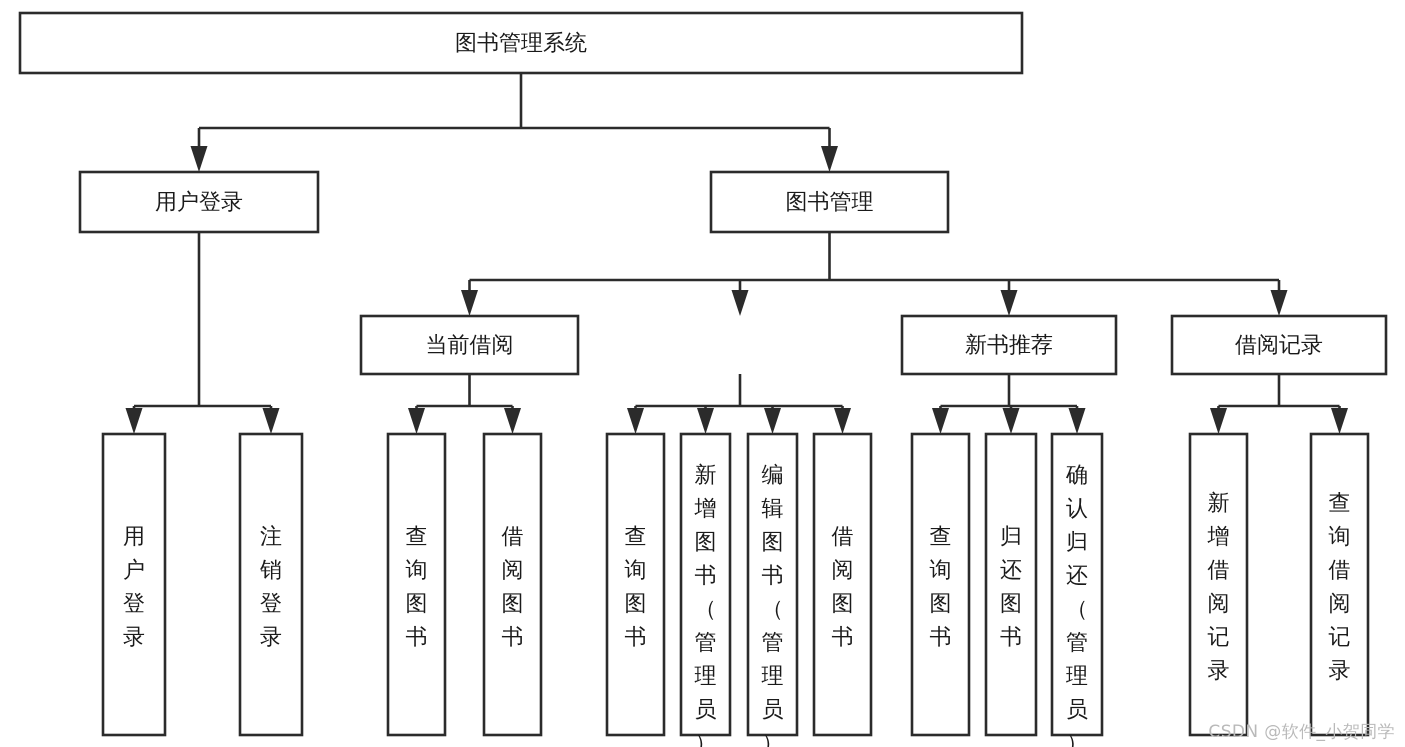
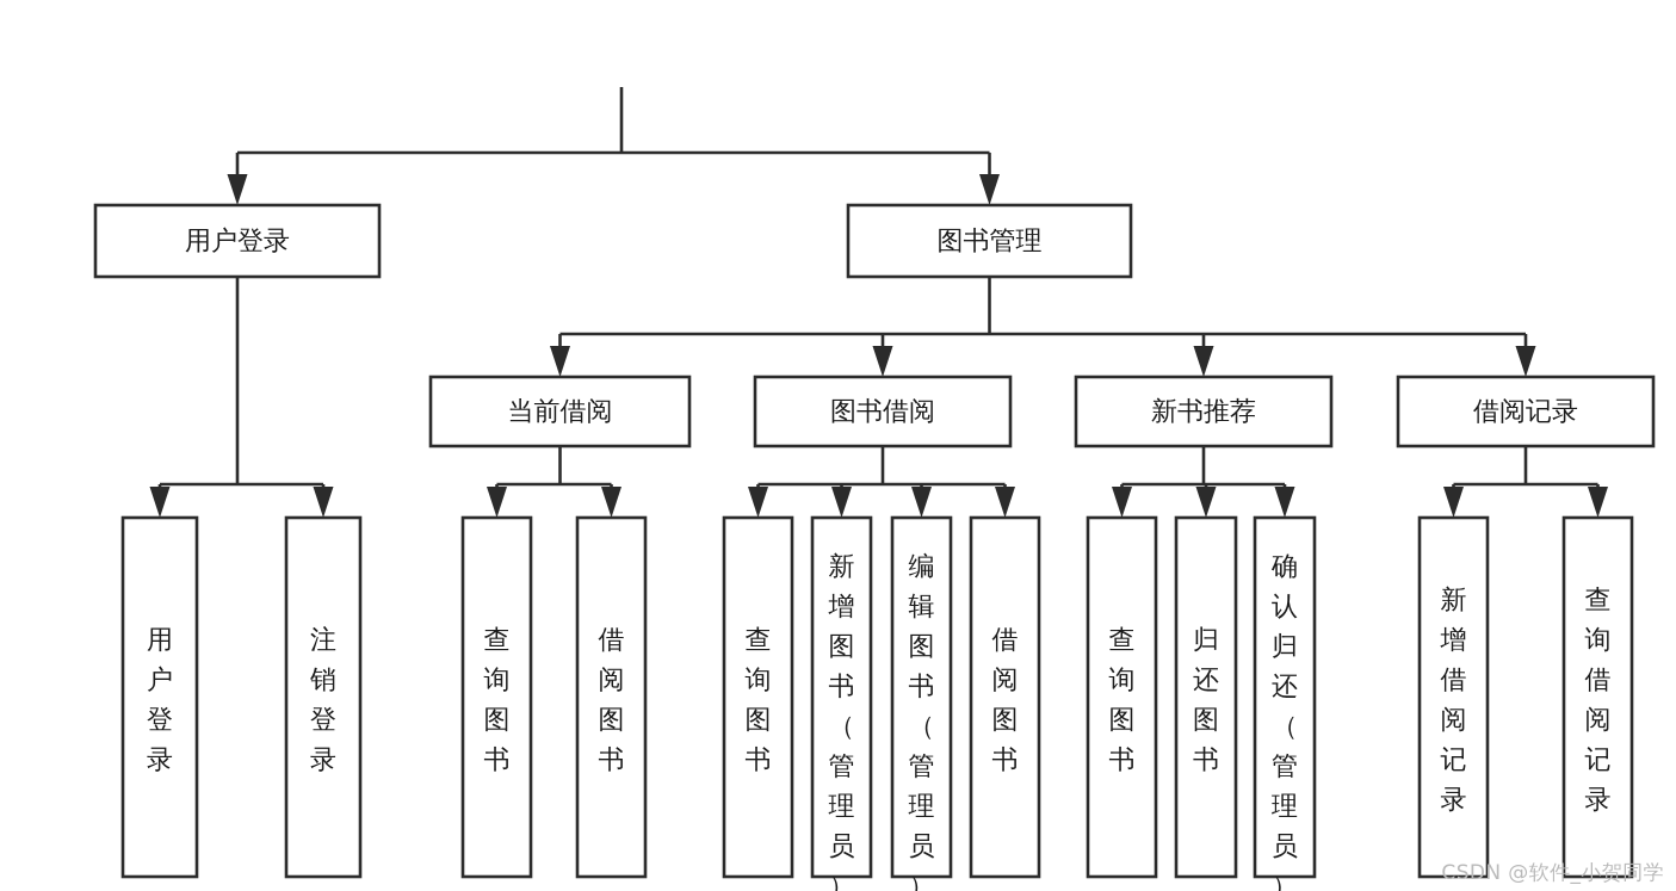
- 图书管理系统
  用户登录
  图书管理
  当前借阅
+ 图书借阅
  新书推荐
  借阅记录
  用户登录
  注销登录
  查询图书
  借阅图书
  查询图书
  新增图书（管理员）
  编辑图书（管理员）
  借阅图书
  查询图书
  归还图书
  确认归还（管理员）
  新增借阅记录
  查询借阅记录
  CSDN @软件_小贺同学
